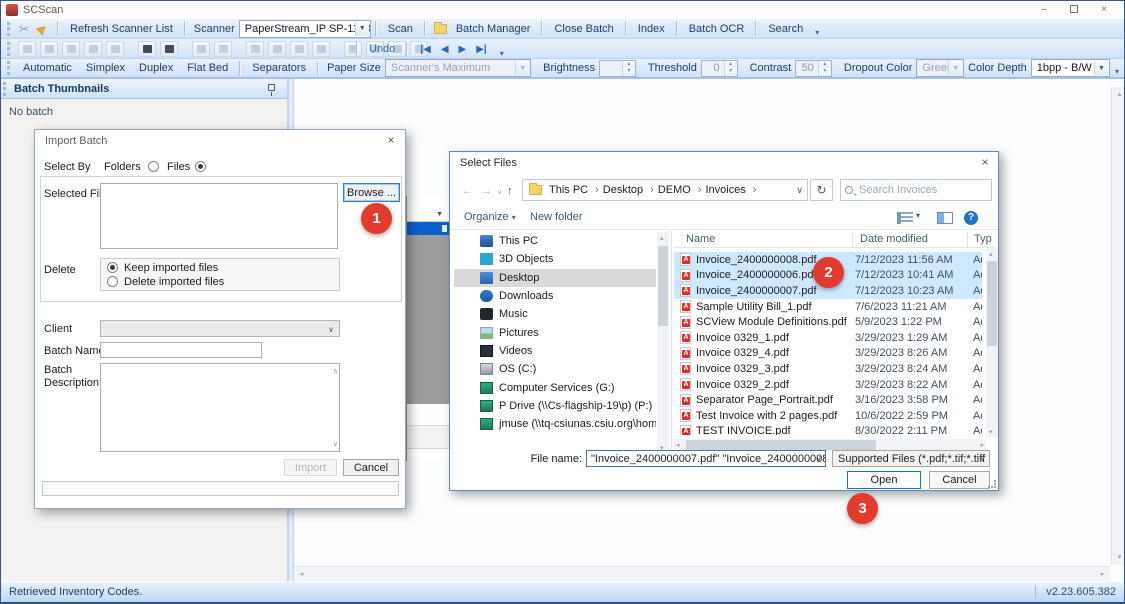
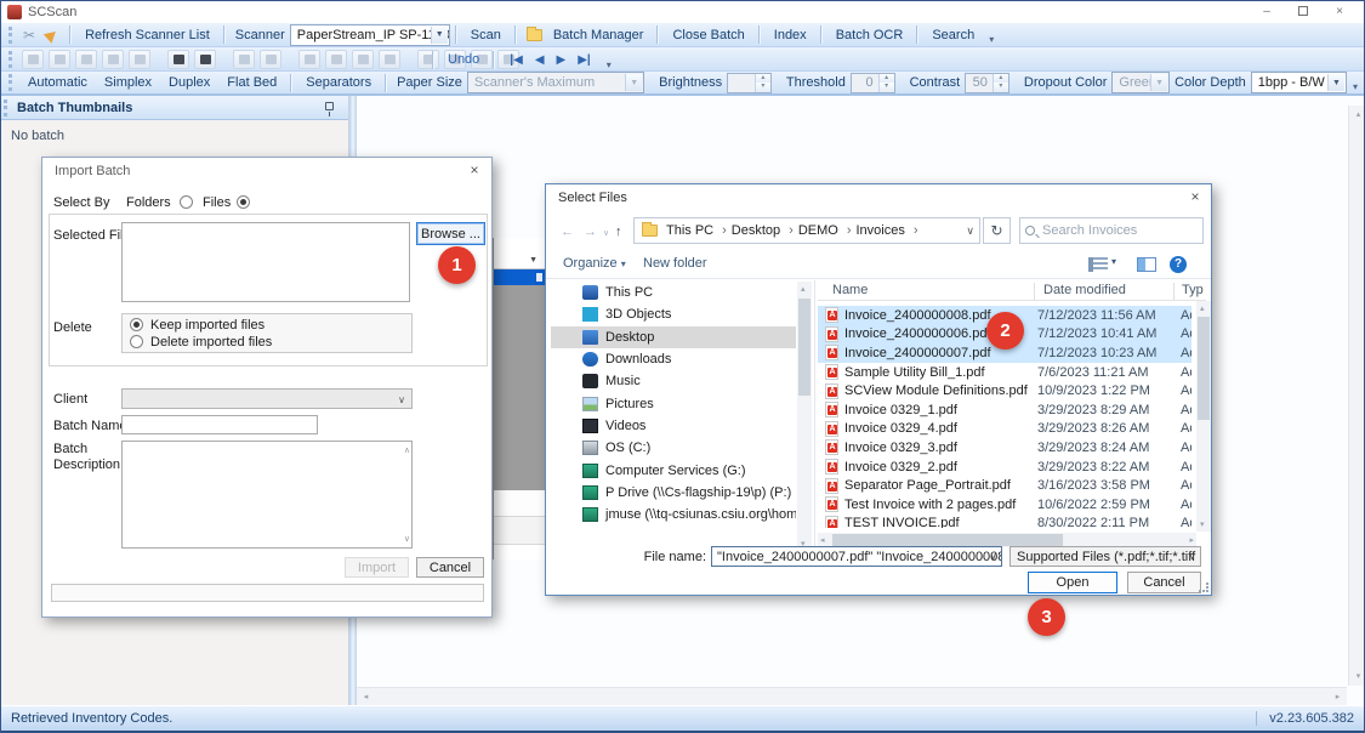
  SCScan
  –
  ×
  ✂
  Refresh Scanner List
  Scanner
  Scan
  Batch Manager
  Close Batch
  Index
  Batch OCR
  Search
  ▾
  Undo
  |◀
  ◀
  ▶
  ▶|
  ▾
  Automatic
  Simplex
  Duplex
  Flat Bed
  Separators
  Paper Size
  Scanner's Maximum
  Brightness
  Threshold
  0
  Contrast
  50
  Dropout Color
  Gree
  Color Depth
  1bpp - B/W
  ▾
  Batch Thumbnails
  No batch
  Import Batch
  ×
  Select By
  Folders
  Files
  Selected Fi
  Browse ...
  Delete
  Keep imported files
  Delete imported files
  Client
  ∨
  Batch Nam
  Batch Description
  Import
  Cancel
  Select Files
  ×
  ←
  →
  ↑
  This PC
  Desktop
  DEMO
  Invoices
  ∨
  ↻
  Search Invoices
  Organize ▾
  New folder
  ▾
  ?
  This PC
  3D Objects
  Desktop
  Downloads
  Music
  Pictures
  Videos
  OS (C:)
  Computer Services (G:)
  P Drive (\\Cs-flagship-19\p) (P:)
  jmuse (\\tq-csiunas.csiu.org\hom
  Name
  Date modified
  Typ
  Invoice_2400000008.pdf
  7/12/2023 11:56 AM
  Invoice_2400000006.pd
  7/12/2023 10:41 AM
  Invoice_2400000007.pdf
  7/12/2023 10:23 AM
  Sample Utility Bill_1.pdf
  7/6/2023 11:21 AM
  SCView Module Definitions.pdf
- 5/9/2023 1:22 PM
+ 10/9/2023 1:22 PM
  Invoice 0329_1.pdf
- 3/29/2023 1:29 AM
+ 3/29/2023 8:29 AM
  Invoice 0329_4.pdf
  3/29/2023 8:26 AM
  Invoice 0329_3.pdf
  3/29/2023 8:24 AM
  Invoice 0329_2.pdf
  3/29/2023 8:22 AM
  Separator Page_Portrait.pdf
  3/16/2023 3:58 PM
  Test Invoice with 2 pages.pdf
  10/6/2022 2:59 PM
  TEST INVOICE.pdf
  8/30/2022 2:11 PM
  File name:
  "Invoice_2400000007.pdf" "Invoice_240000000
  ∨
  Supported Files (*.pdf;*.tif;*.tiff
  ∨
  Open
  Cancel
  Retrieved Inventory Codes.
  v2.23.605.382
  1
  2
  3
